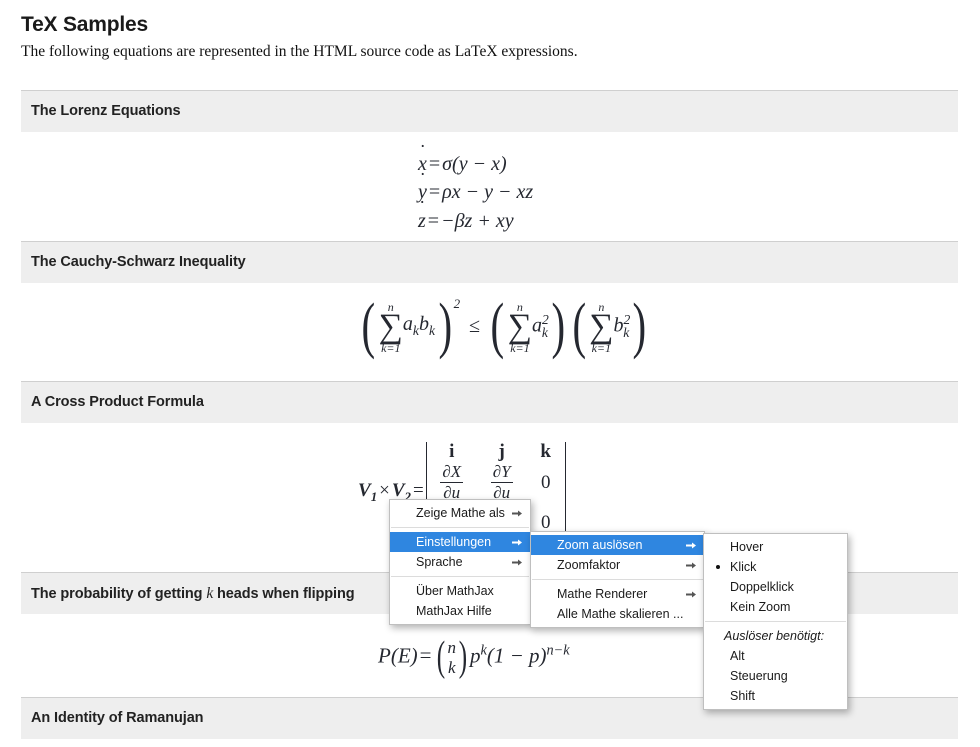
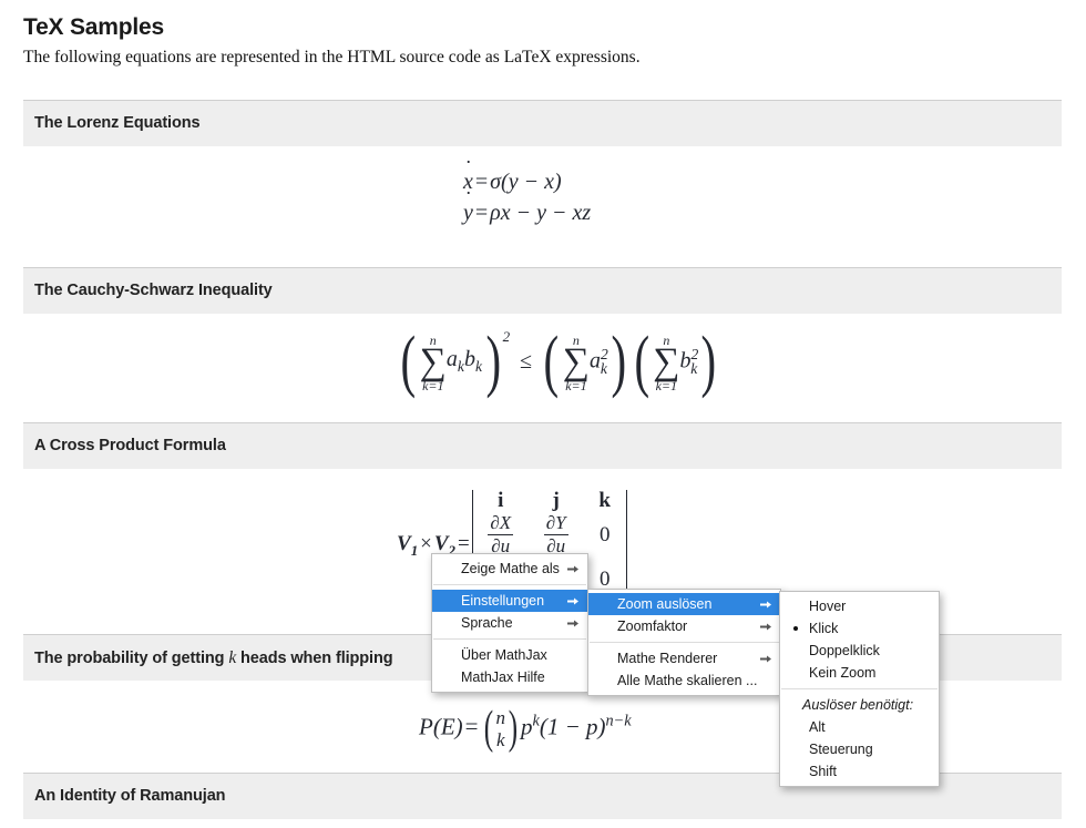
  TeX Samples
  The following equations are represented in the HTML source code as LaTeX expressions.
  The Lorenz Equations
  x=σ(y − x)
  y=ρx − y − xz
- z=−βz + xy
  The Cauchy-Schwarz Inequality
  (
  n
  ∑
  k=1
  akbk )2≤ (
  n
  ∑
  k=1
  a2k )(
  n
  ∑
  k=1
  b2k )
  A Cross Product Formula
  V1 ×V2 =
  i j k
  ∂X
  ∂u
  ∂Y
  ∂u
  0
  0
  The probability of getting k heads when flipping
  P(E)= (
  n
  k
  )pk(1 − p)n−k
  An Identity of Ramanujan
  Zeige Mathe als
  Einstellungen
  Sprache
  Über MathJax
  MathJax Hilfe
  Zoom auslösen
  Zoomfaktor
  Mathe Renderer
  Alle Mathe skalieren ...
  Hover
  Klick
  Doppelklick
  Kein Zoom
  Auslöser benötigt:
  Alt
  Steuerung
  Shift
